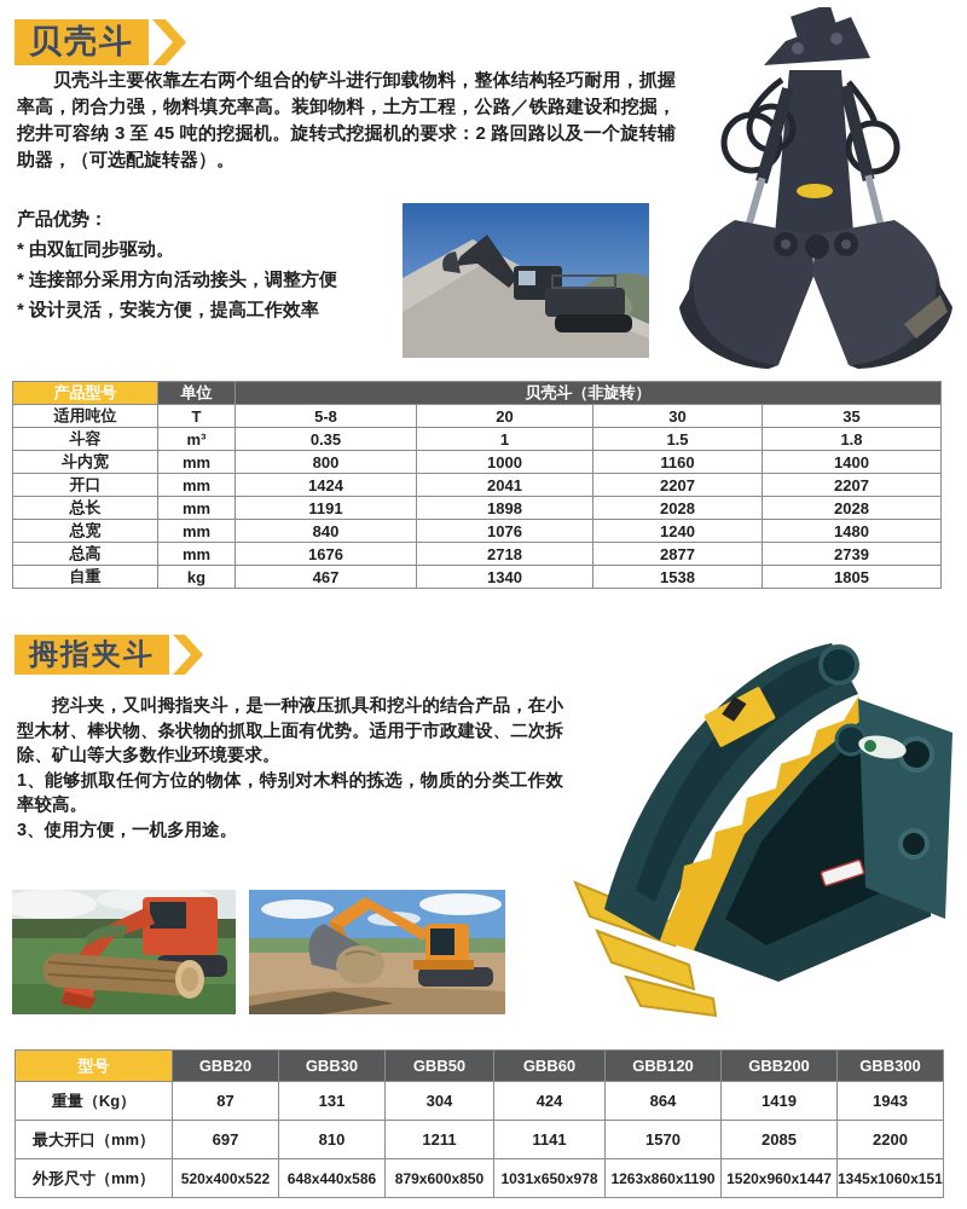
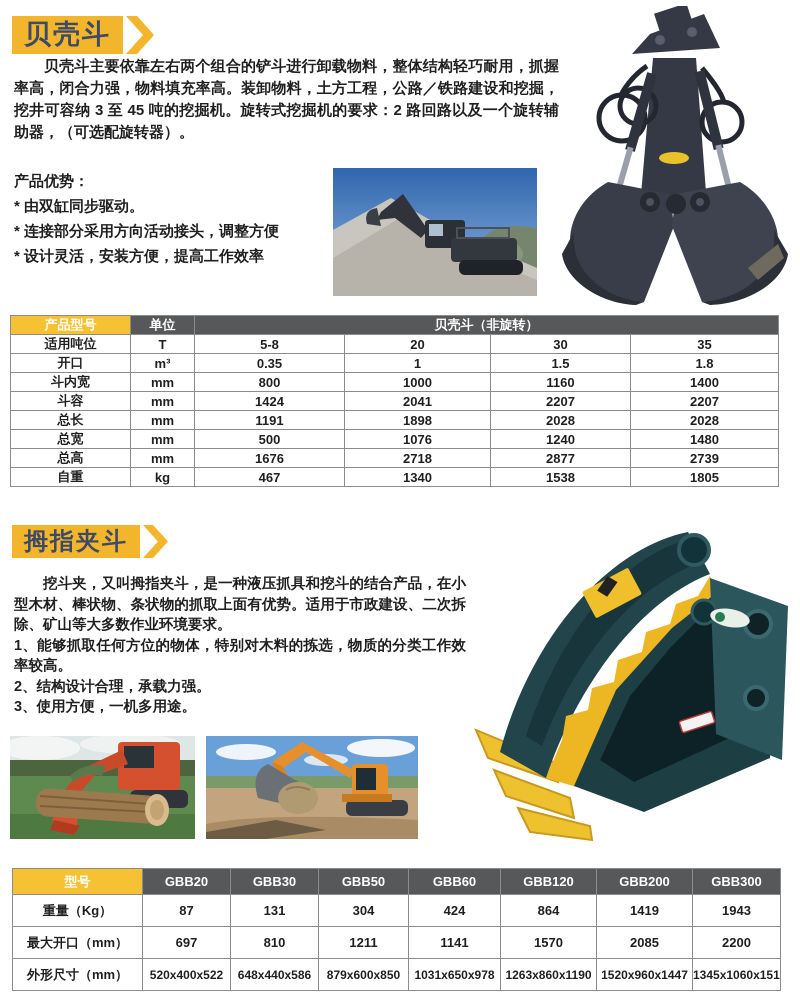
  贝壳斗
  贝壳斗主要依靠左右两个组合的铲斗进行卸载物料，整体结构轻巧耐用，抓握率高，闭合力强，物料填充率高。装卸物料，土方工程，公路／铁路建设和挖掘，挖井可容纳 3 至 45 吨的挖掘机。旋转式挖掘机的要求：2 路回路以及一个旋转辅助器，（可选配旋转器）。
  产品优势：
  * 由双缸同步驱动。
  * 连接部分采用方向活动接头，调整方便
  * 设计灵活，安装方便，提高工作效率
  产品型号	单位	贝壳斗（非旋转）
  适用吨位	T	5-8	20	30	35
- 斗容	m³	0.35	1	1.5	1.8
+ 开口	m³	0.35	1	1.5	1.8
  斗内宽	mm	800	1000	1160	1400
- 开口	mm	1424	2041	2207	2207
+ 斗容	mm	1424	2041	2207	2207
  总长	mm	1191	1898	2028	2028
- 总宽	mm	840	1076	1240	1480
+ 总宽	mm	500	1076	1240	1480
  总高	mm	1676	2718	2877	2739
  自重	kg	467	1340	1538	1805
  拇指夹斗
  挖斗夹，又叫拇指夹斗，是一种液压抓具和挖斗的结合产品，在小型木材、棒状物、条状物的抓取上面有优势。适用于市政建设、二次拆除、矿山等大多数作业环境要求。
  1、能够抓取任何方位的物体，特别对木料的拣选，物质的分类工作效率较高。
+ 2、结构设计合理，承载力强。
  3、使用方便，一机多用途。
  型号	GBB20	GBB30	GBB50	GBB60	GBB120	GBB200	GBB300
  重量（Kg）	87	131	304	424	864	1419	1943
  最大开口（mm）	697	810	1211	1141	1570	2085	2200
  外形尺寸（mm）	520x400x522	648x440x586	879x600x850	1031x650x978	1263x860x1190	1520x960x1447	1345x1060x151
